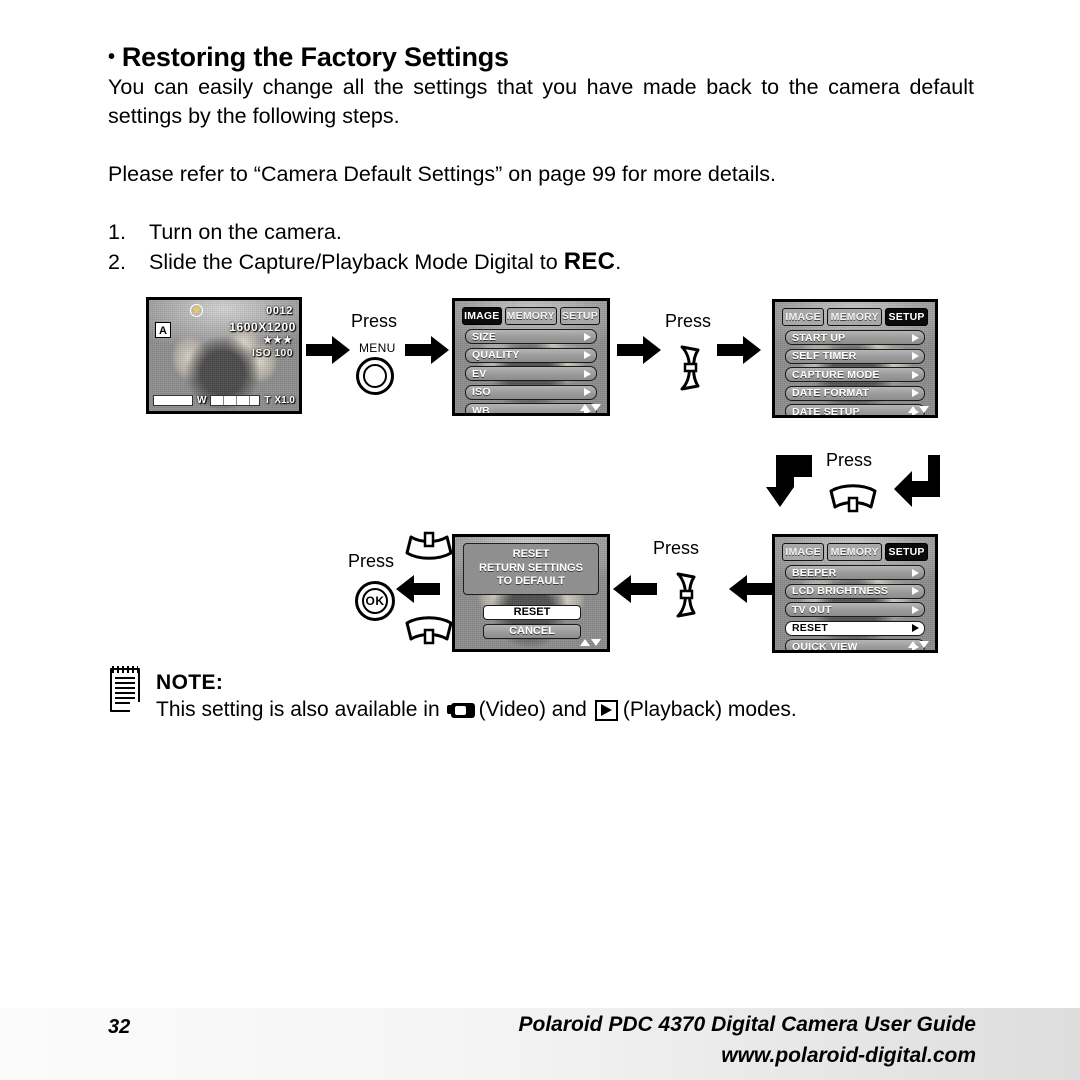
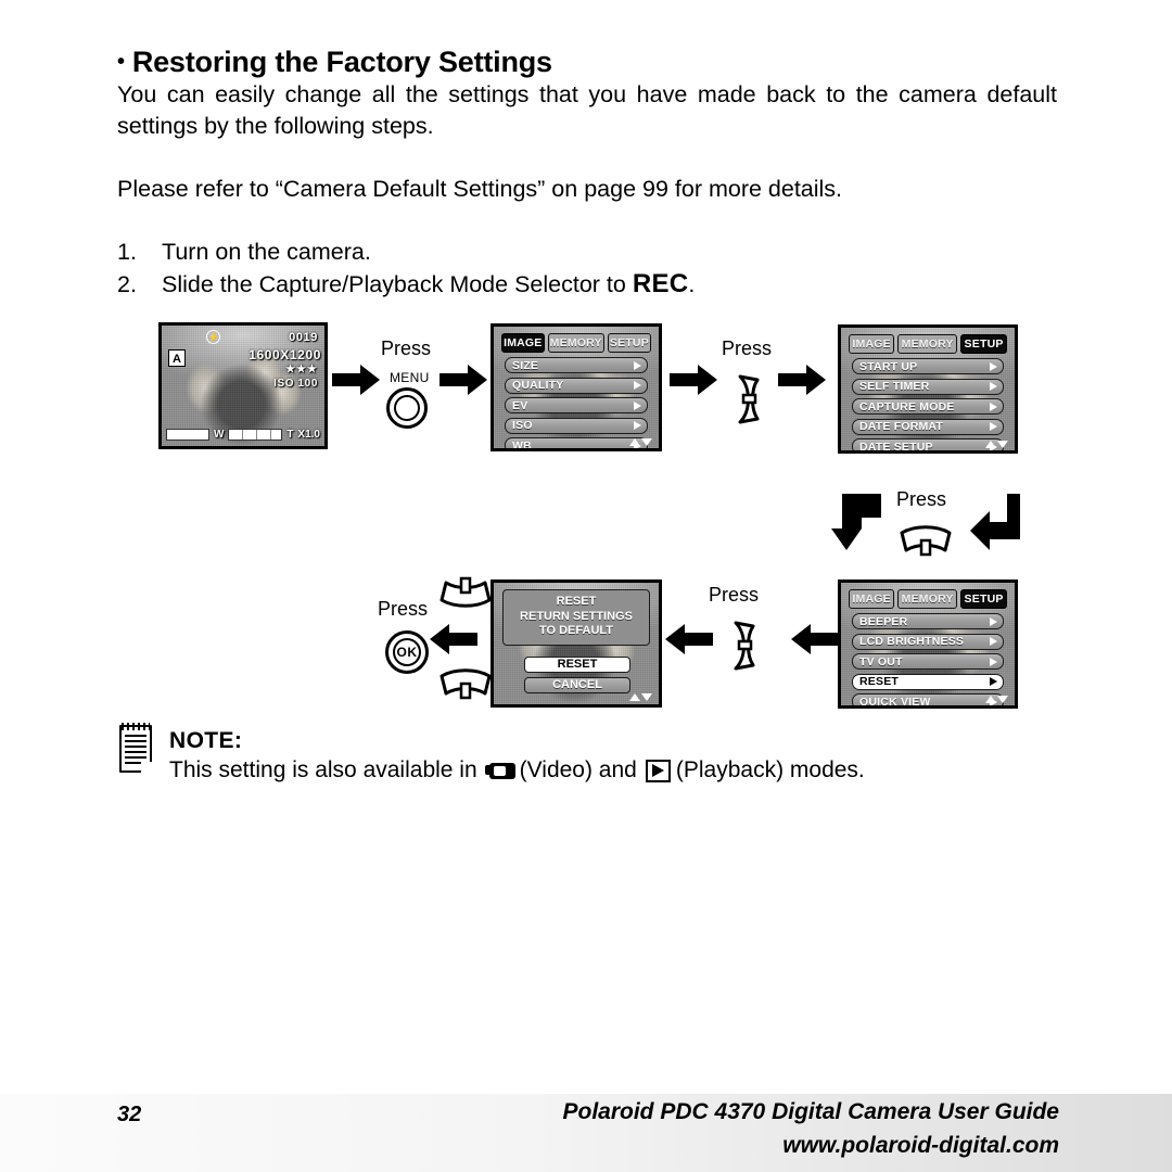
  • Restoring the Factory Settings
  You can easily change all the settings that you have made back to the camera default settings by the following steps.
  Please refer to “Camera Default Settings” on page 99 for more details.
  1.
  Turn on the camera.
  2.
- Slide the Capture/Playback Mode Digital to REC.
+ Slide the Capture/Playback Mode Selector to REC.
  ⚡
  A
- 0012
+ 0019
  1600X1200
  ★★★
  ISO 100
  W
  T
  X1.0
  Press
  MENU
  IMAGE
  MEMORY
  SETUP
  SIZE
  QUALITY
  EV
  ISO
  WB
  Press
  IMAGE
  MEMORY
  SETUP
  START UP
  SELF TIMER
  CAPTURE MODE
  DATE FORMAT
  DATE SETUP
  Press
  IMAGE
  MEMORY
  SETUP
  BEEPER
  LCD BRIGHTNESS
  TV OUT
  RESET
  QUICK VIEW
  Press
  RESET
  RETURN SETTINGS
  TO DEFAULT
  RESET
  CANCEL
  Press
  OK
  NOTE:
  This setting is also available in
  (Video) and
  (Playback) modes.
  32
  Polaroid PDC 4370 Digital Camera User Guide
  www.polaroid-digital.com
